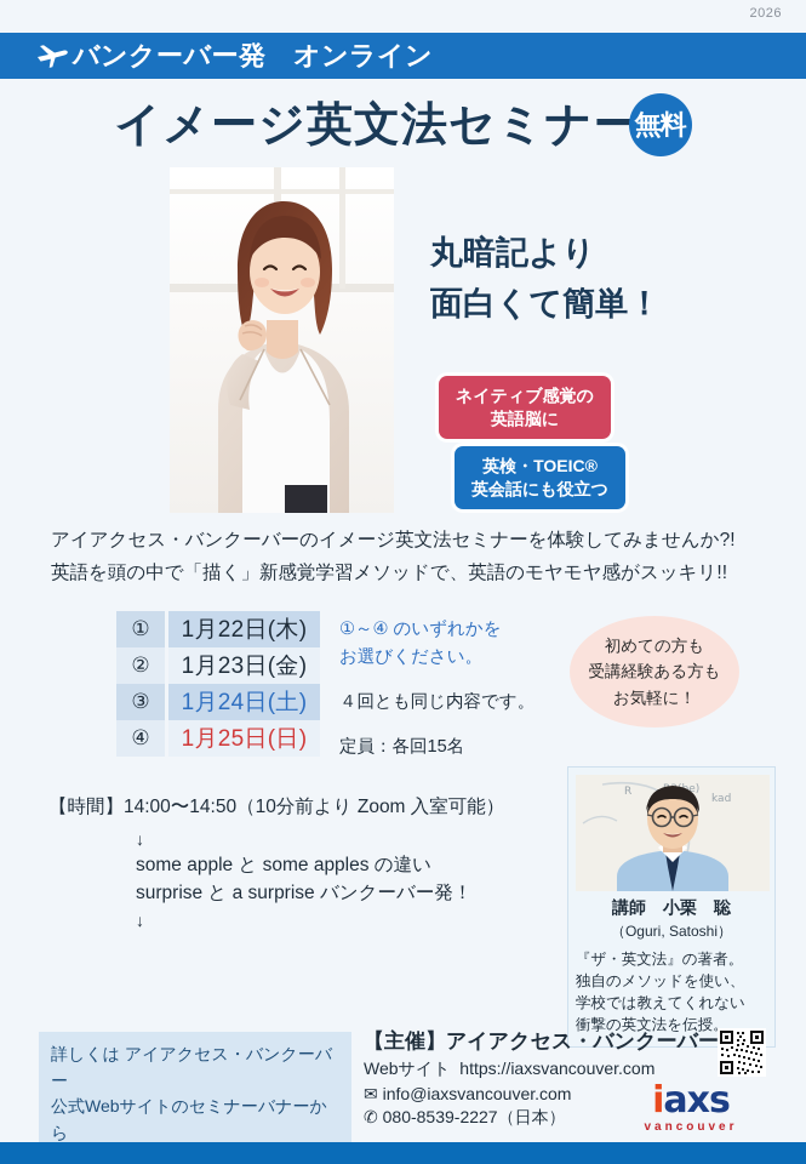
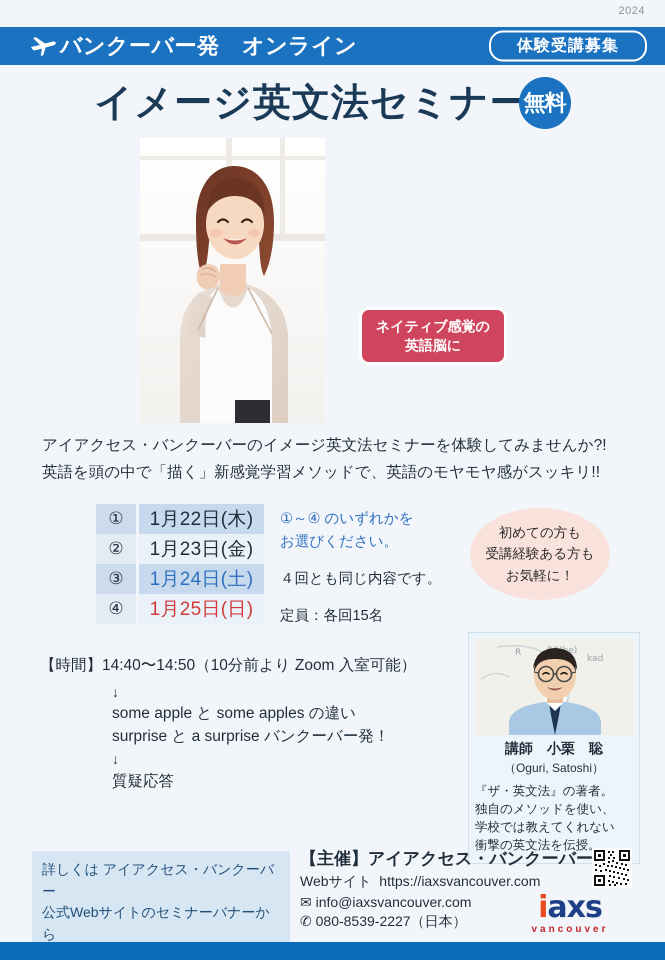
- 2026
+ 2024
  バンクーバー発 オンライン
+ 体験受講募集
  イメージ英文法セミナー
  無料
- 丸暗記より
- 面白くて簡単！
  ネイティブ感覚の
  英語脳に
- 英検・TOEIC®
- 英会話にも役立つ
  アイアクセス・バンクーバーのイメージ英文法セミナーを体験してみませんか?!
  英語を頭の中で「描く」新感覚学習メソッドで、英語のモヤモヤ感がスッキリ!!
  ①
  1月22日(木)
  ②
  1月23日(金)
  ③
  1月24日(土)
  ④
  1月25日(日)
  ①～④ のいずれかを
  お選びください。
  ４回とも同じ内容です。
  定員：各回15名
  初めての方も
  受講経験ある方も
  お気軽に！
- 【時間】14:00〜14:50（10分前より Zoom 入室可能）
+ 【時間】14:40〜14:50（10分前より Zoom 入室可能）
  ↓
  some apple と some apples の違い
  surprise と a surprise バンクーバー発！
  ↓
+ 質疑応答
  R
  kad
  講師 小栗 聡
  （Oguri, Satoshi）
  『ザ・英文法』の著者。
  独自のメソッドを使い、
  学校では教えてくれない
  衝撃の英文法を伝授。
  詳しくは アイアクセス・バンクーバー
  公式Webサイトのセミナーバナーから
  【主催】アイアクセス・バンクーバー
  Webサイト https://iaxsvancouver.com
  ✉ info@iaxsvancouver.com
  ✆ 080-8539-2227（日本）
  iaxs
  vancouver
